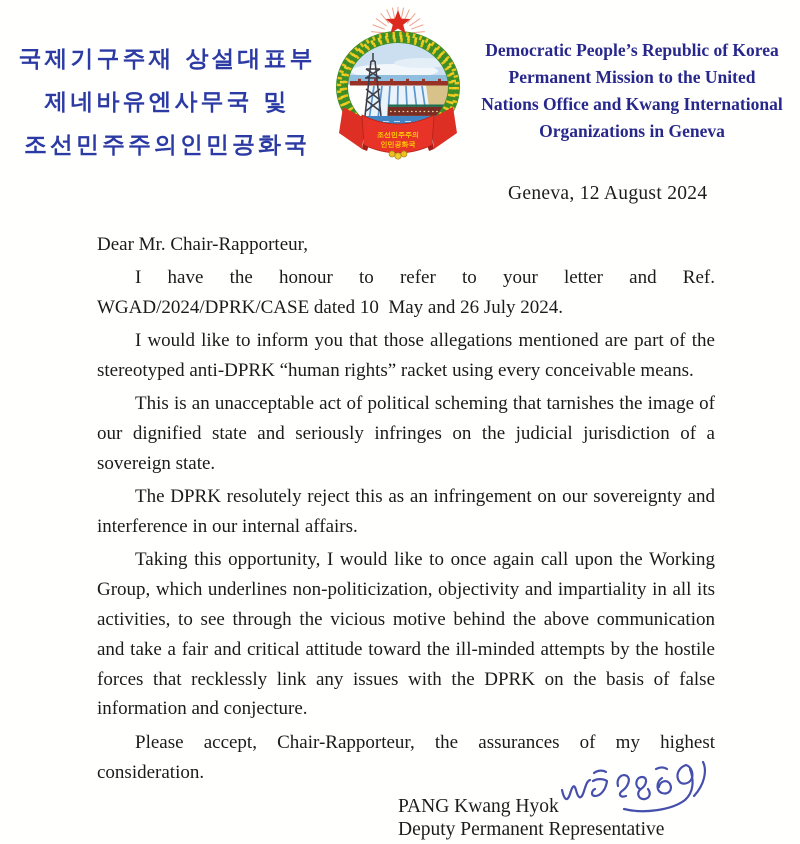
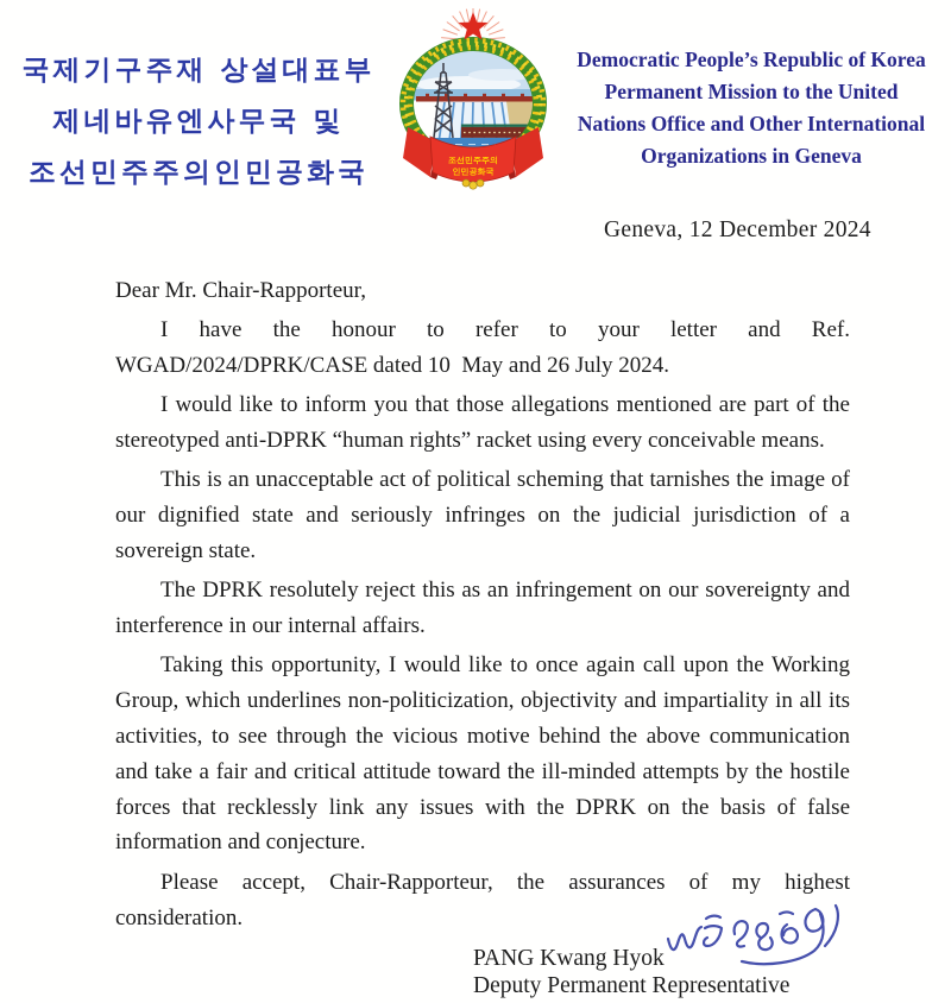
  국제기구주재 상설대표부
  제네바유엔사무국 및
  조선민주주의인민공화국
  조선민주주의
  인민공화국
  Democratic People’s Republic of Korea
  Permanent Mission to the United
- Nations Office and Kwang International
+ Nations Office and Other International
  Organizations in Geneva
- Geneva, 12 August 2024
+ Geneva, 12 December 2024
  Dear Mr. Chair-Rapporteur,
  I have the honour to refer to your letter and Ref. WGAD/2024/DPRK/CASE dated 10 May and 26 July 2024.
  I would like to inform you that those allegations mentioned are part of the stereotyped anti-DPRK “human rights” racket using every conceivable means.
  This is an unacceptable act of political scheming that tarnishes the image of our dignified state and seriously infringes on the judicial jurisdiction of a sovereign state.
  The DPRK resolutely reject this as an infringement on our sovereignty and interference in our internal affairs.
  Taking this opportunity, I would like to once again call upon the Working Group, which underlines non-politicization, objectivity and impartiality in all its activities, to see through the vicious motive behind the above communication and take a fair and critical attitude toward the ill-minded attempts by the hostile forces that recklessly link any issues with the DPRK on the basis of false information and conjecture.
  Please accept, Chair-Rapporteur, the assurances of my highest consideration.
  PANG Kwang Hyok
  Deputy Permanent Representative
